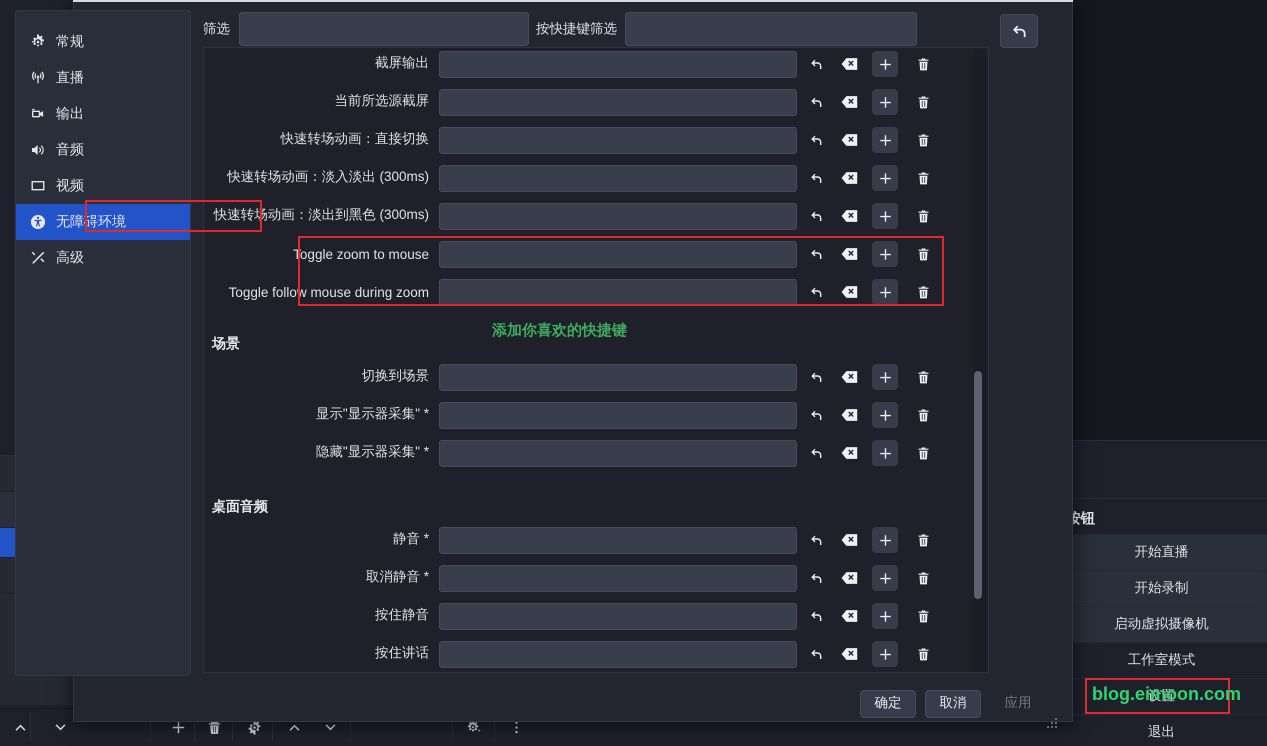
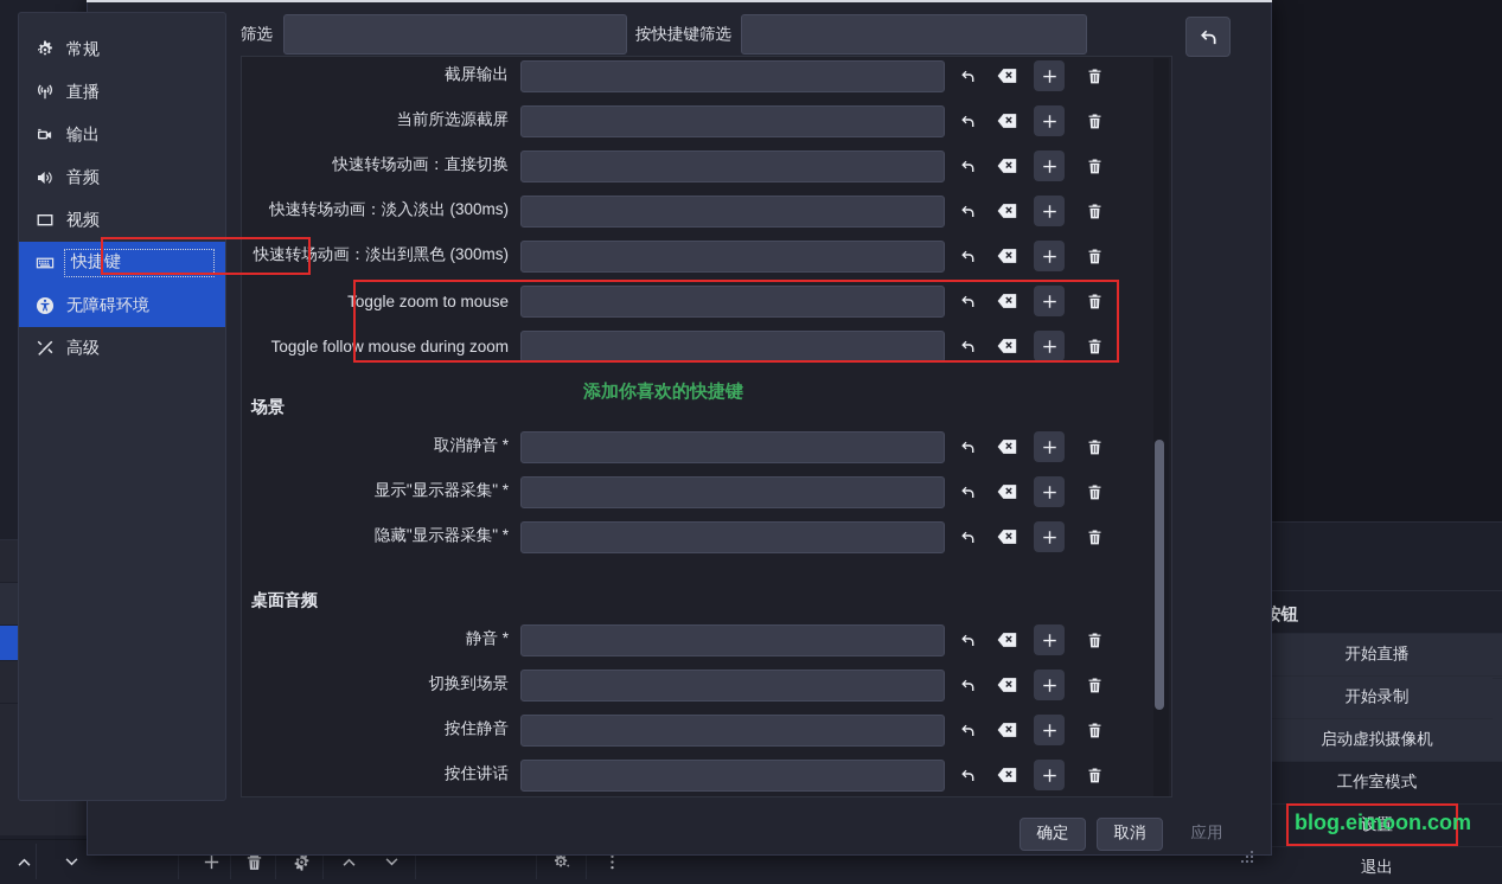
  开始直播
  开始录制
  启动虚拟摄像机
  工作室模式
  设置
  退出
  常规
  直播
  输出
  音频
  视频
+ 快捷键
  无障碍环境
  高级
  筛选
  按快捷键筛选
  截屏输出
  当前所选源截屏
  快速转场动画：直接切换
  快速转场动画：淡入淡出 (300ms)
  快速转场动画：淡出到黑色 (300ms)
  Toggle zoom to mouse
  Toggle follow mouse during zoom
  场景
- 切换到场景
+ 取消静音 *
  显示"显示器采集" *
  隐藏"显示器采集" *
  桌面音频
  静音 *
- 取消静音 *
+ 切换到场景
  按住静音
  按住讲话
  添加你喜欢的快捷键
  blog.eimoon.com
  确定
  取消
  应用
